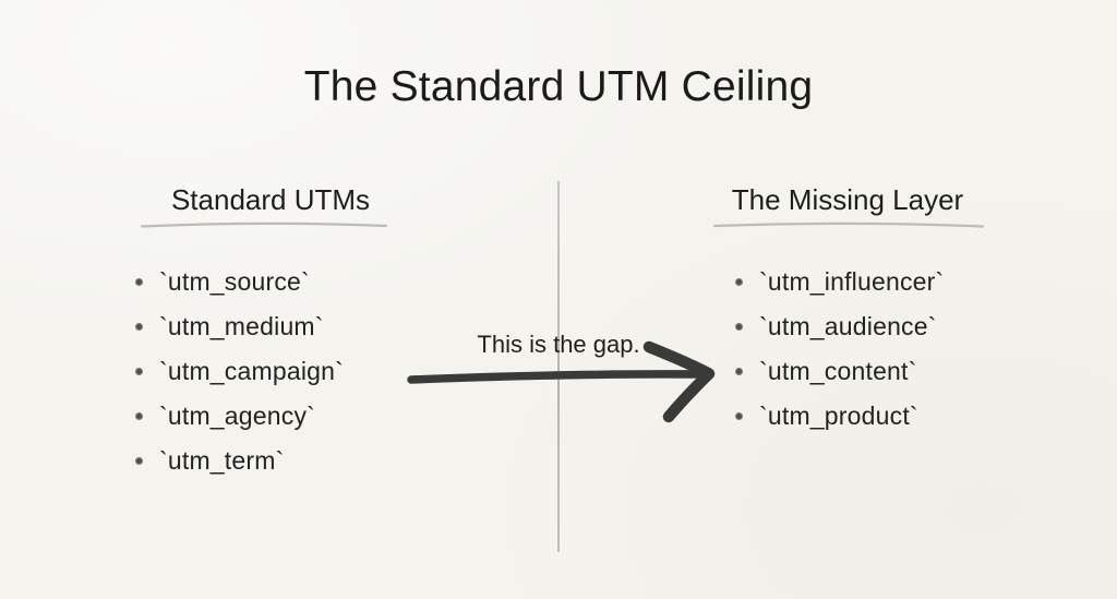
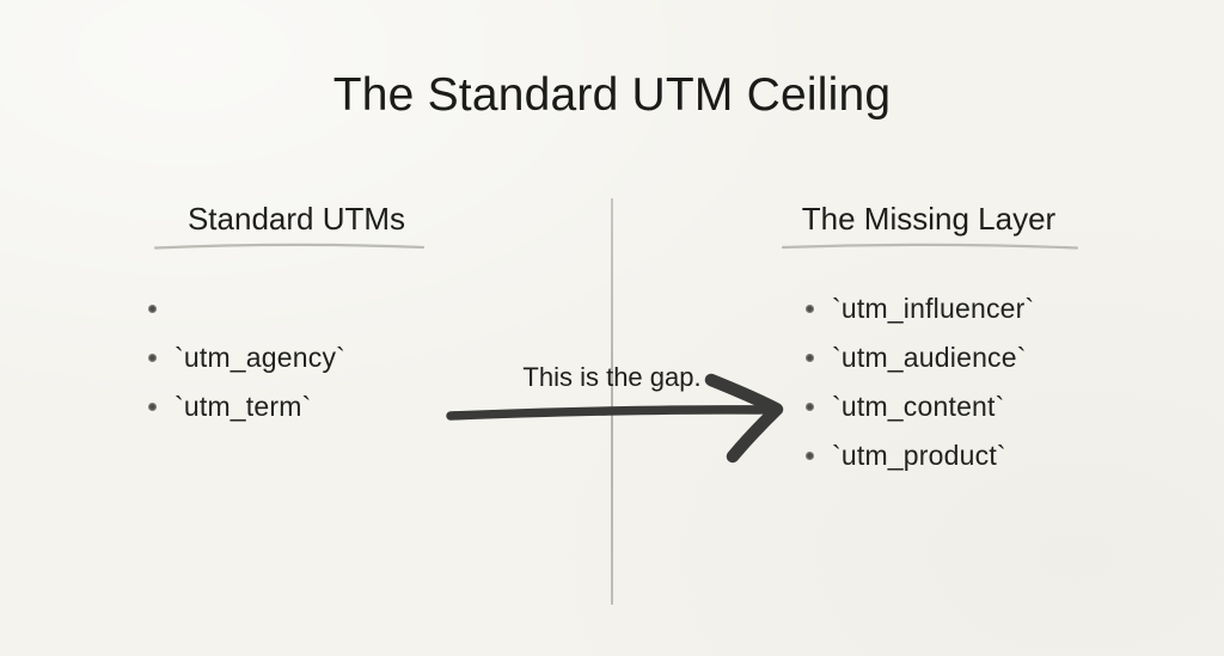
  The Standard UTM Ceiling
  Standard UTMs
  The Missing Layer
- `utm_source`
- `utm_medium`
- `utm_campaign`
  `utm_agency`
  `utm_term`
  `utm_influencer`
  `utm_audience`
  `utm_content`
  `utm_product`
  This is the gap.
